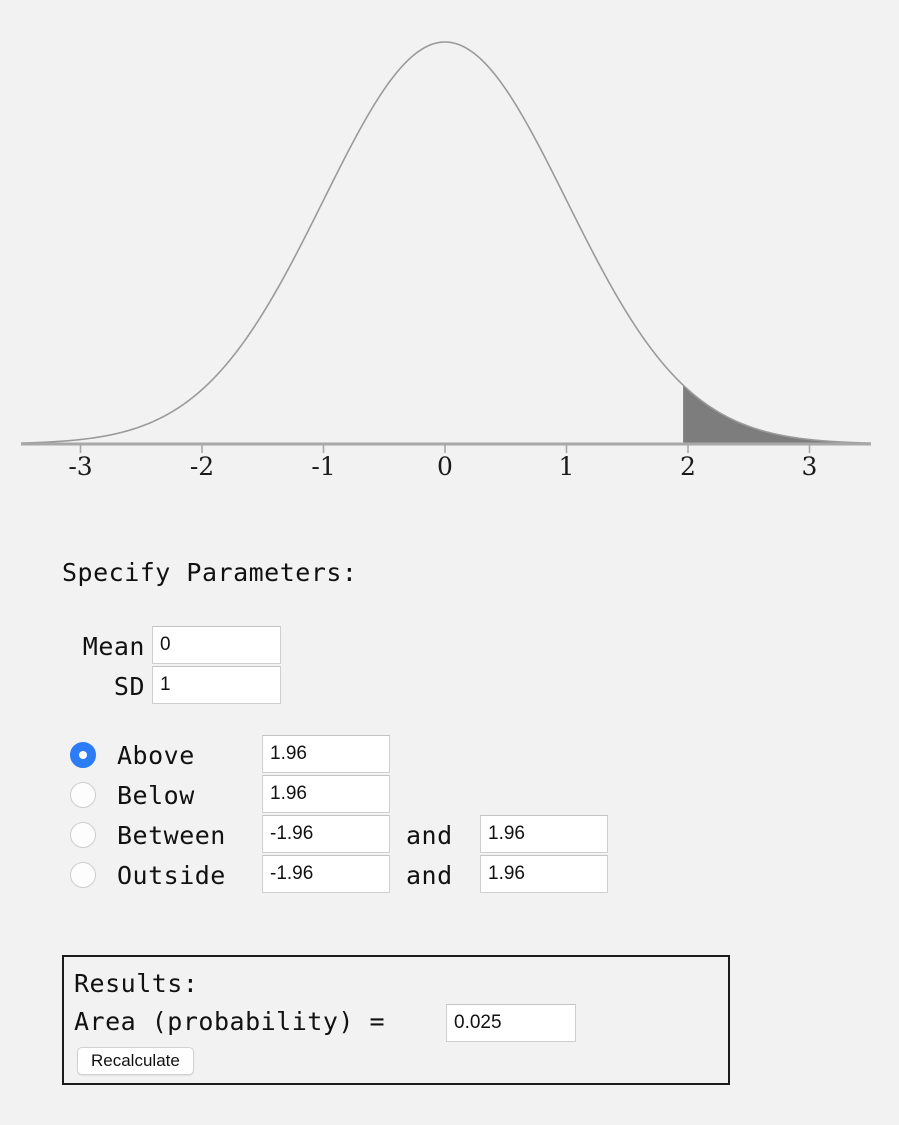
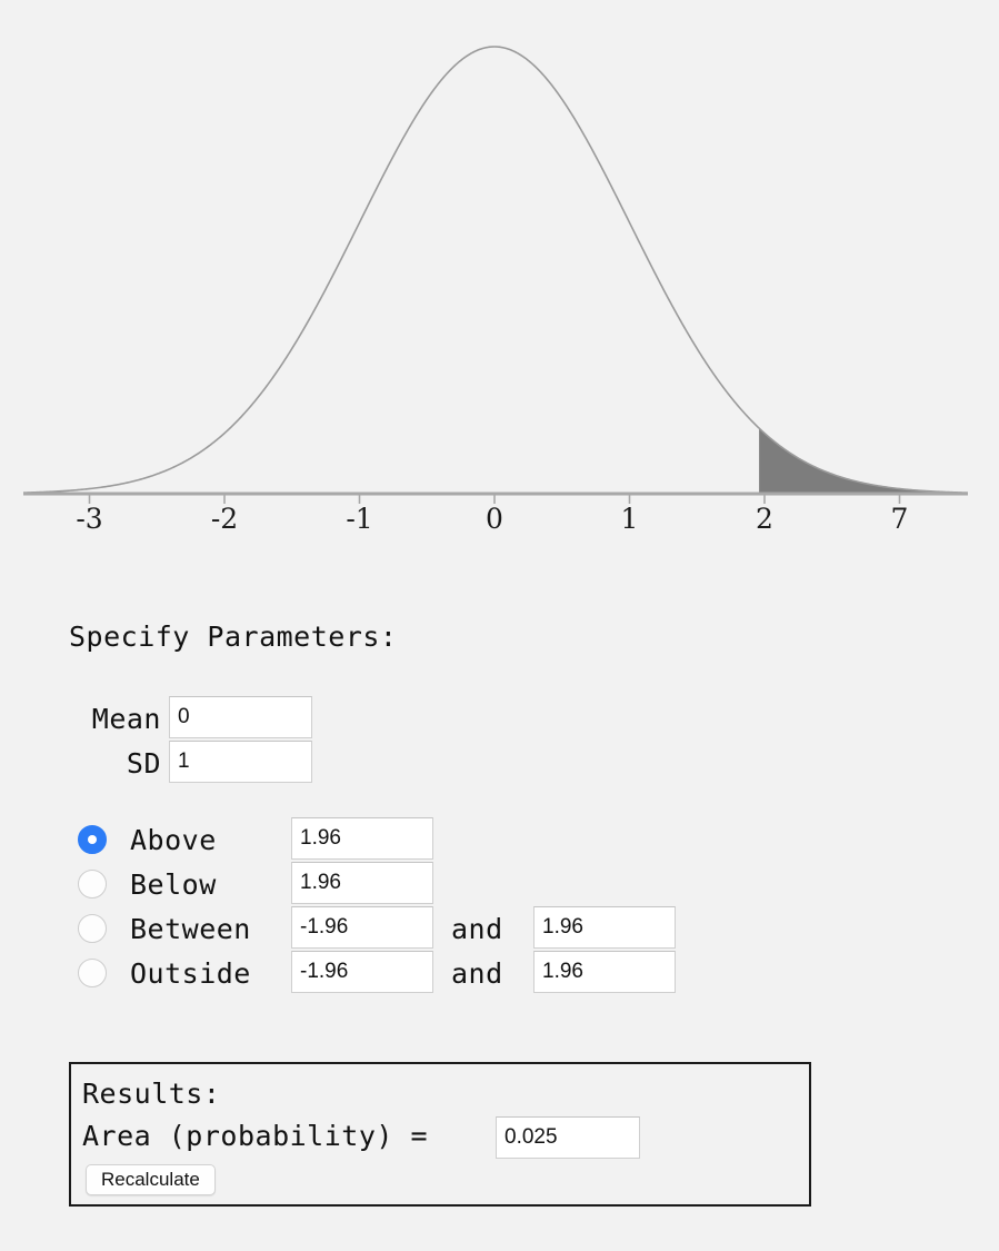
  -3
  -2
  -1
  0
  1
  2
- 3
+ 7
  Specify Parameters:
  Mean
  0
  SD
  1
  Above
  1.96
  Below
  1.96
  Between
  -1.96
  and
  1.96
  Outside
  -1.96
  and
  1.96
  Results:
  Area (probability) =
  0.025
  Recalculate
